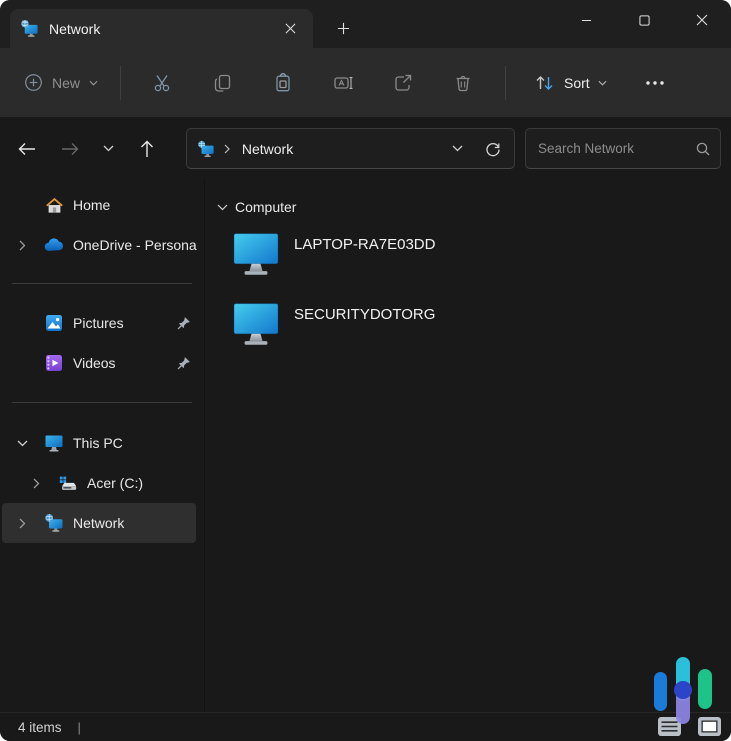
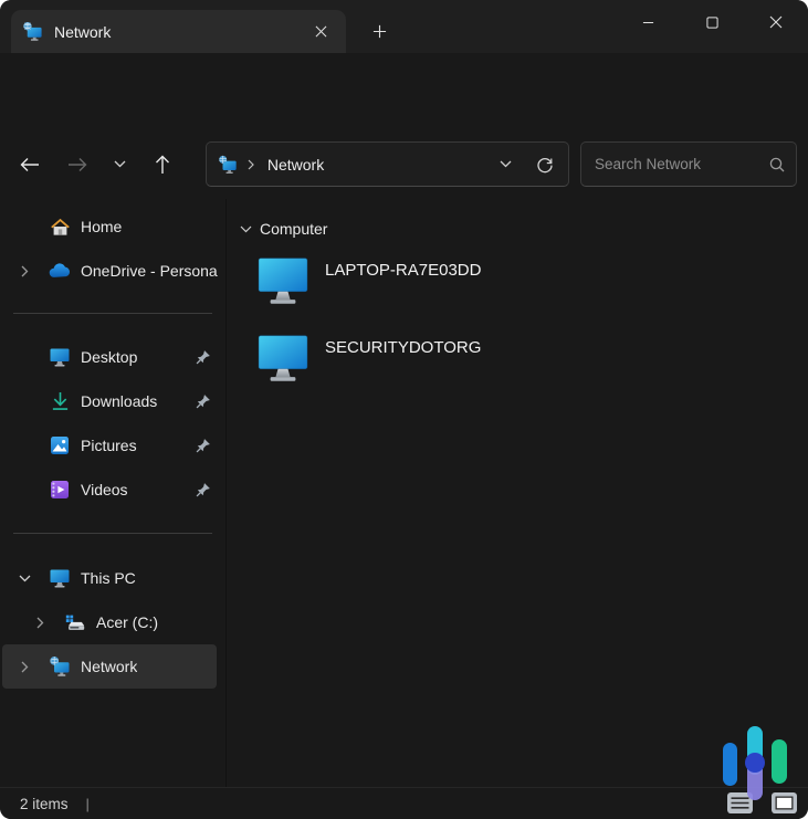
  Network
- New
- Sort
  Network
  Search Network
  Home
  OneDrive - Persona
+ Desktop
+ Downloads
  Pictures
  Videos
  This PC
  Acer (C:)
  Network
  Computer
  LAPTOP-RA7E03DD
  SECURITYDOTORG
- 4 items
+ 2 items
  |
